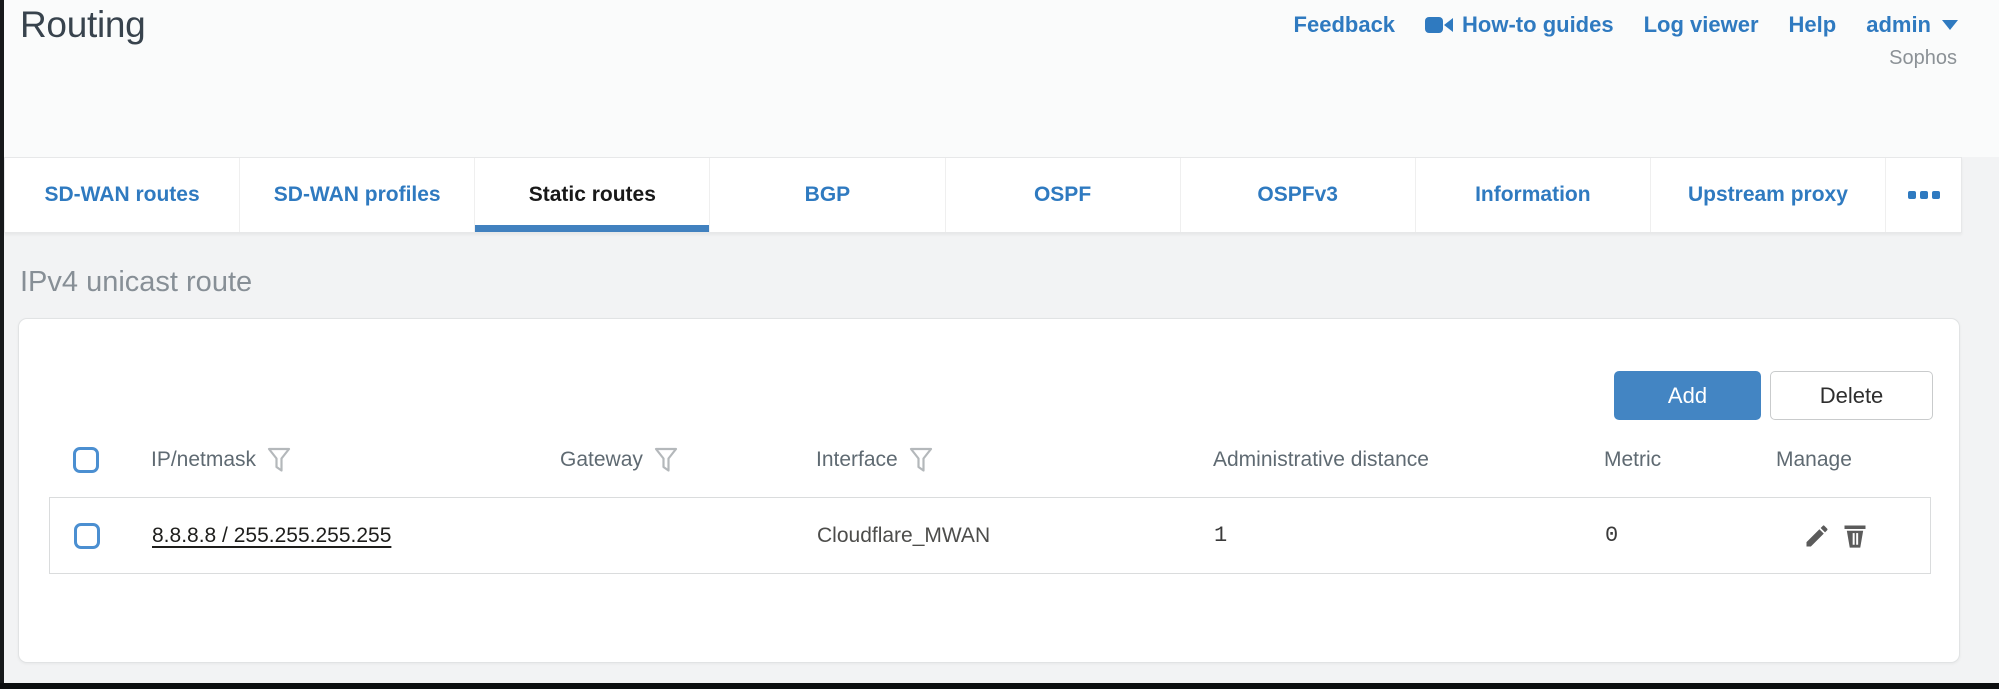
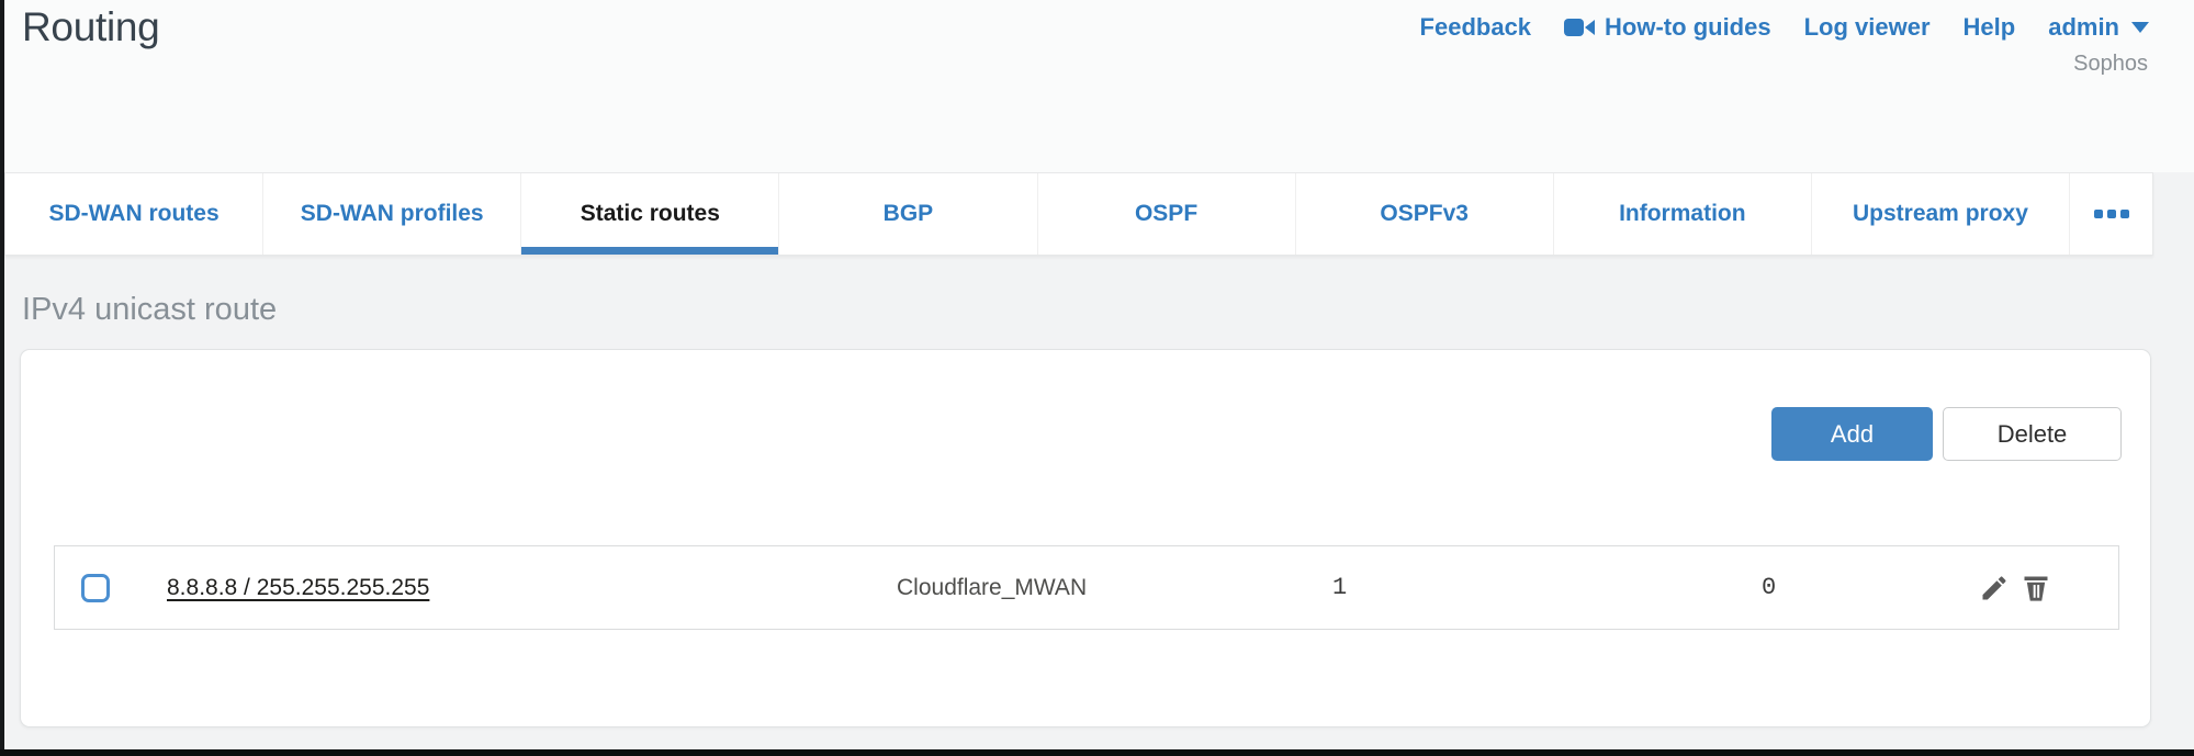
  Routing
  Feedback
  How-to guides
  Log viewer
  Help
  admin
  Sophos
  SD-WAN routes
  SD-WAN profiles
  Static routes
  BGP
  OSPF
  OSPFv3
  Information
  Upstream proxy
  IPv4 unicast route
  Add
  Delete
- IP/netmask
- Gateway
- Interface
- Administrative distance
- Metric
- Manage
  8.8.8.8 / 255.255.255.255
  Cloudflare_MWAN
  1
  0
